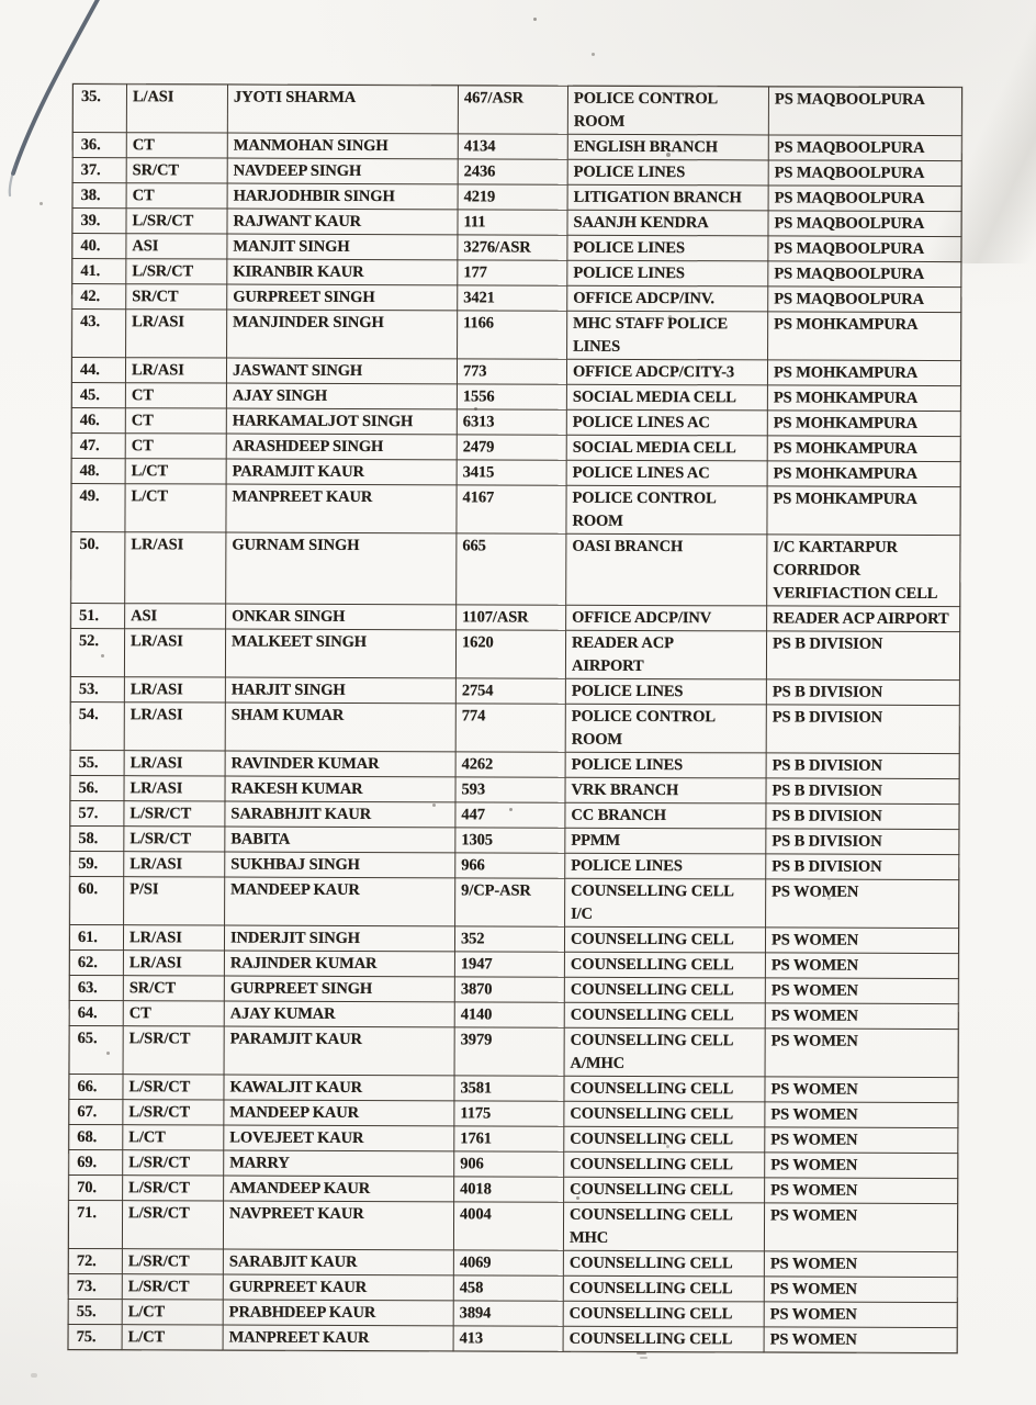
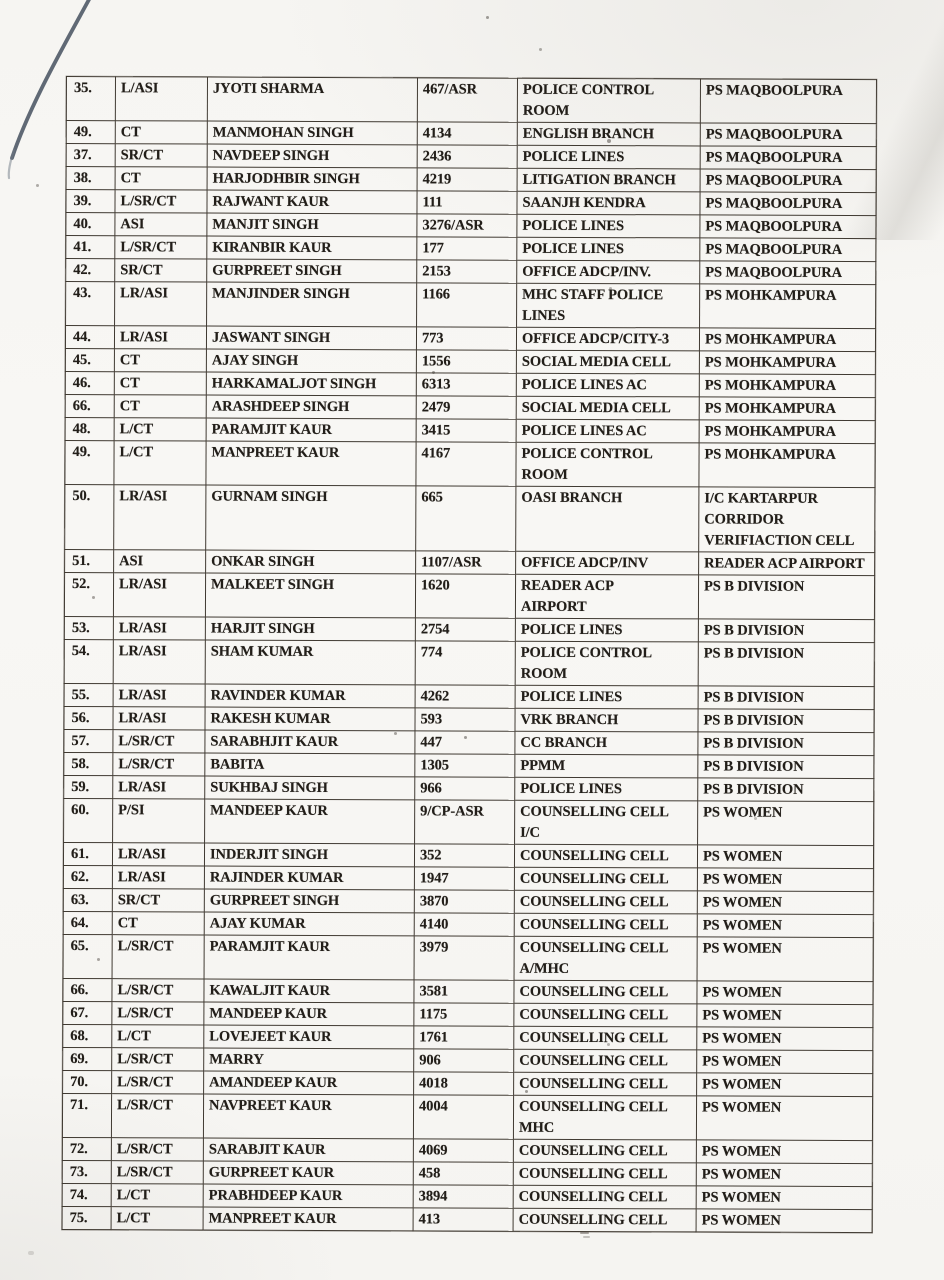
  35.	L/ASI	JYOTI SHARMA	467/ASR	POLICE CONTROL ROOM	PS MAQBOOLPURA
- 36.	CT	MANMOHAN SINGH	4134	ENGLISH BRANCH	PS MAQBOOLPURA
+ 49.	CT	MANMOHAN SINGH	4134	ENGLISH BRANCH	PS MAQBOOLPURA
  37.	SR/CT	NAVDEEP SINGH	2436	POLICE LINES	PS MAQBOOLPURA
  38.	CT	HARJODHBIR SINGH	4219	LITIGATION BRANCH	PS MAQBOOLPURA
  39.	L/SR/CT	RAJWANT KAUR	111	SAANJH KENDRA	PS MAQBOOLPURA
  40.	ASI	MANJIT SINGH	3276/ASR	POLICE LINES	PS MAQBOOLPURA
  41.	L/SR/CT	KIRANBIR KAUR	177	POLICE LINES	PS MAQBOOLPURA
- 42.	SR/CT	GURPREET SINGH	3421	OFFICE ADCP/INV.	PS MAQBOOLPURA
+ 42.	SR/CT	GURPREET SINGH	2153	OFFICE ADCP/INV.	PS MAQBOOLPURA
  43.	LR/ASI	MANJINDER SINGH	1166	MHC STAFF POLICE LINES	PS MOHKAMPURA
  44.	LR/ASI	JASWANT SINGH	773	OFFICE ADCP/CITY-3	PS MOHKAMPURA
  45.	CT	AJAY SINGH	1556	SOCIAL MEDIA CELL	PS MOHKAMPURA
  46.	CT	HARKAMALJOT SINGH	6313	POLICE LINES AC	PS MOHKAMPURA
- 47.	CT	ARASHDEEP SINGH	2479	SOCIAL MEDIA CELL	PS MOHKAMPURA
+ 66.	CT	ARASHDEEP SINGH	2479	SOCIAL MEDIA CELL	PS MOHKAMPURA
  48.	L/CT	PARAMJIT KAUR	3415	POLICE LINES AC	PS MOHKAMPURA
  49.	L/CT	MANPREET KAUR	4167	POLICE CONTROL ROOM	PS MOHKAMPURA
  50.	LR/ASI	GURNAM SINGH	665	OASI BRANCH	I/C KARTARPUR CORRIDOR VERIFIACTION CELL
  51.	ASI	ONKAR SINGH	1107/ASR	OFFICE ADCP/INV	READER ACP AIRPORT
  52.	LR/ASI	MALKEET SINGH	1620	READER ACP AIRPORT	PS B DIVISION
  53.	LR/ASI	HARJIT SINGH	2754	POLICE LINES	PS B DIVISION
  54.	LR/ASI	SHAM KUMAR	774	POLICE CONTROL ROOM	PS B DIVISION
  55.	LR/ASI	RAVINDER KUMAR	4262	POLICE LINES	PS B DIVISION
  56.	LR/ASI	RAKESH KUMAR	593	VRK BRANCH	PS B DIVISION
  57.	L/SR/CT	SARABHJIT KAUR	447	CC BRANCH	PS B DIVISION
  58.	L/SR/CT	BABITA	1305	PPMM	PS B DIVISION
  59.	LR/ASI	SUKHBAJ SINGH	966	POLICE LINES	PS B DIVISION
  60.	P/SI	MANDEEP KAUR	9/CP-ASR	COUNSELLING CELL I/C	PS WOMEN
  61.	LR/ASI	INDERJIT SINGH	352	COUNSELLING CELL	PS WOMEN
  62.	LR/ASI	RAJINDER KUMAR	1947	COUNSELLING CELL	PS WOMEN
  63.	SR/CT	GURPREET SINGH	3870	COUNSELLING CELL	PS WOMEN
  64.	CT	AJAY KUMAR	4140	COUNSELLING CELL	PS WOMEN
  65.	L/SR/CT	PARAMJIT KAUR	3979	COUNSELLING CELL A/MHC	PS WOMEN
  66.	L/SR/CT	KAWALJIT KAUR	3581	COUNSELLING CELL	PS WOMEN
  67.	L/SR/CT	MANDEEP KAUR	1175	COUNSELLING CELL	PS WOMEN
  68.	L/CT	LOVEJEET KAUR	1761	COUNSELLING CELL	PS WOMEN
  69.	L/SR/CT	MARRY	906	COUNSELLING CELL	PS WOMEN
  70.	L/SR/CT	AMANDEEP KAUR	4018	COUNSELLING CELL	PS WOMEN
  71.	L/SR/CT	NAVPREET KAUR	4004	COUNSELLING CELL MHC	PS WOMEN
  72.	L/SR/CT	SARABJIT KAUR	4069	COUNSELLING CELL	PS WOMEN
  73.	L/SR/CT	GURPREET KAUR	458	COUNSELLING CELL	PS WOMEN
- 55.	L/CT	PRABHDEEP KAUR	3894	COUNSELLING CELL	PS WOMEN
+ 74.	L/CT	PRABHDEEP KAUR	3894	COUNSELLING CELL	PS WOMEN
  75.	L/CT	MANPREET KAUR	413	COUNSELLING CELL	PS WOMEN
